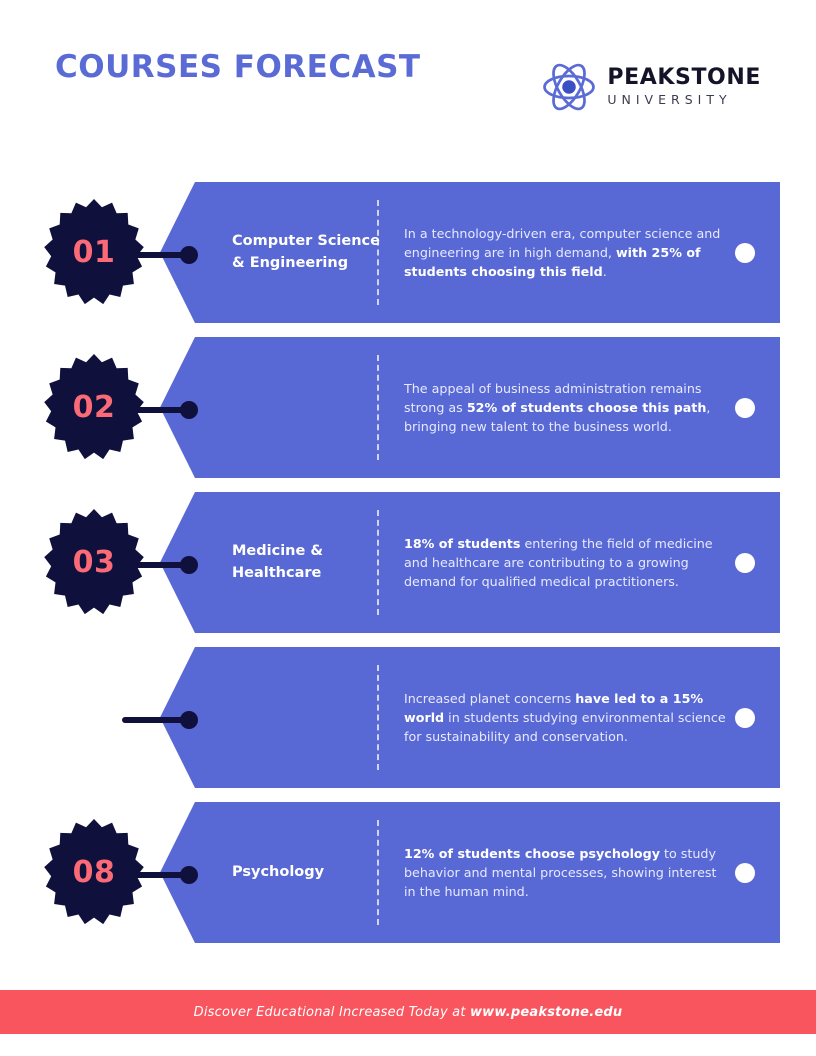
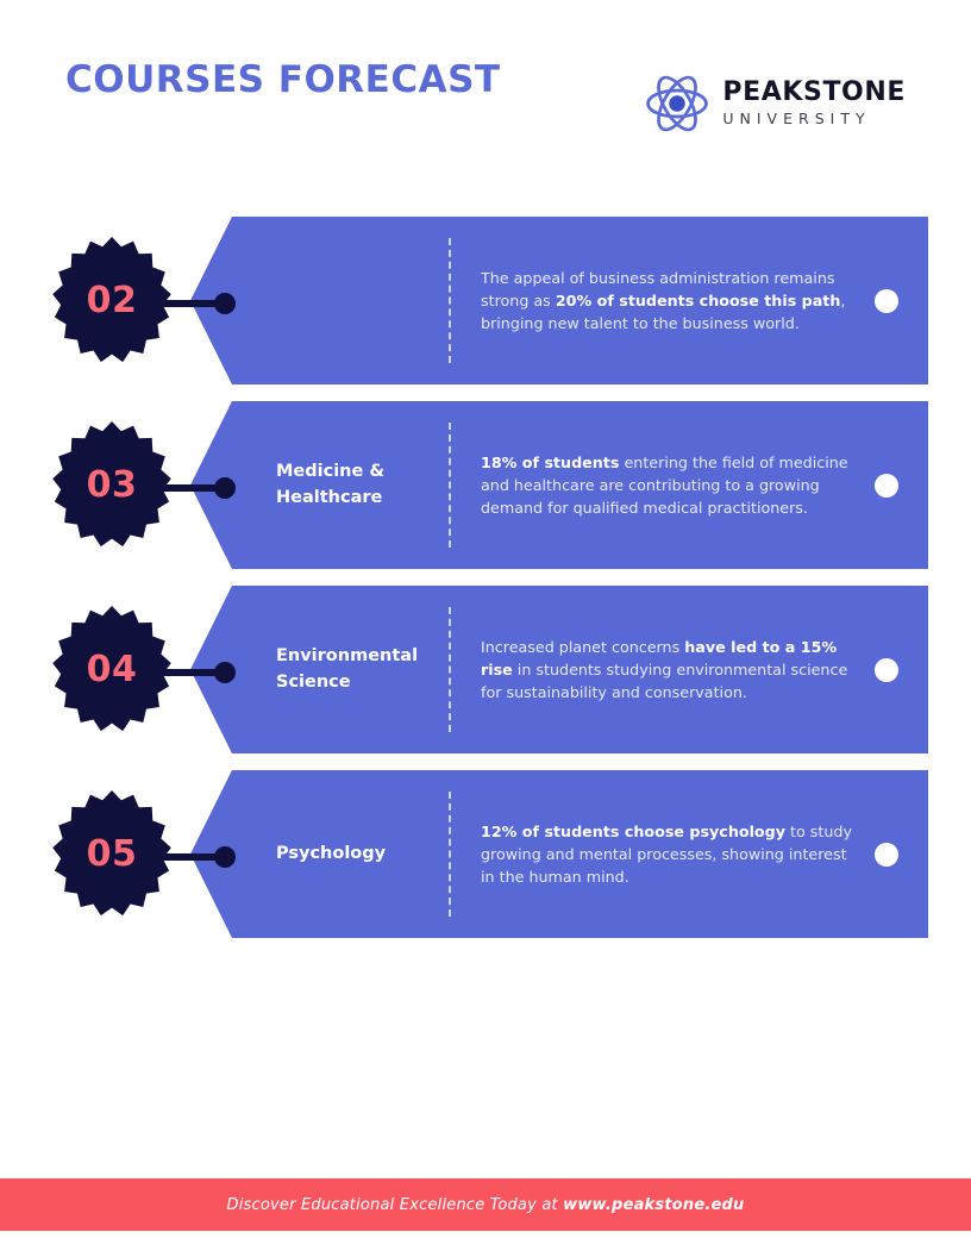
  COURSES FORECAST
  PEAKSTONE
  UNIVERSITY
- Computer Science & Engineering
- In a technology-driven era, computer science and engineering are in high demand, with 25% of students choosing this field.
- 01
- The appeal of business administration remains strong as 52% of students choose this path, bringing new talent to the business world.
+ The appeal of business administration remains strong as 20% of students choose this path, bringing new talent to the business world.
  02
  Medicine & Healthcare
  18% of students entering the field of medicine and healthcare are contributing to a growing demand for qualified medical practitioners.
  03
+ Environmental Science
- Increased planet concerns have led to a 15% world in students studying environmental science for sustainability and conservation.
+ Increased planet concerns have led to a 15% rise in students studying environmental science for sustainability and conservation.
+ 04
  Psychology
- 12% of students choose psychology to study behavior and mental processes, showing interest in the human mind.
+ 12% of students choose psychology to study growing and mental processes, showing interest in the human mind.
- 08
+ 05
- Discover Educational Increased Today at www.peakstone.edu
+ Discover Educational Excellence Today at www.peakstone.edu
